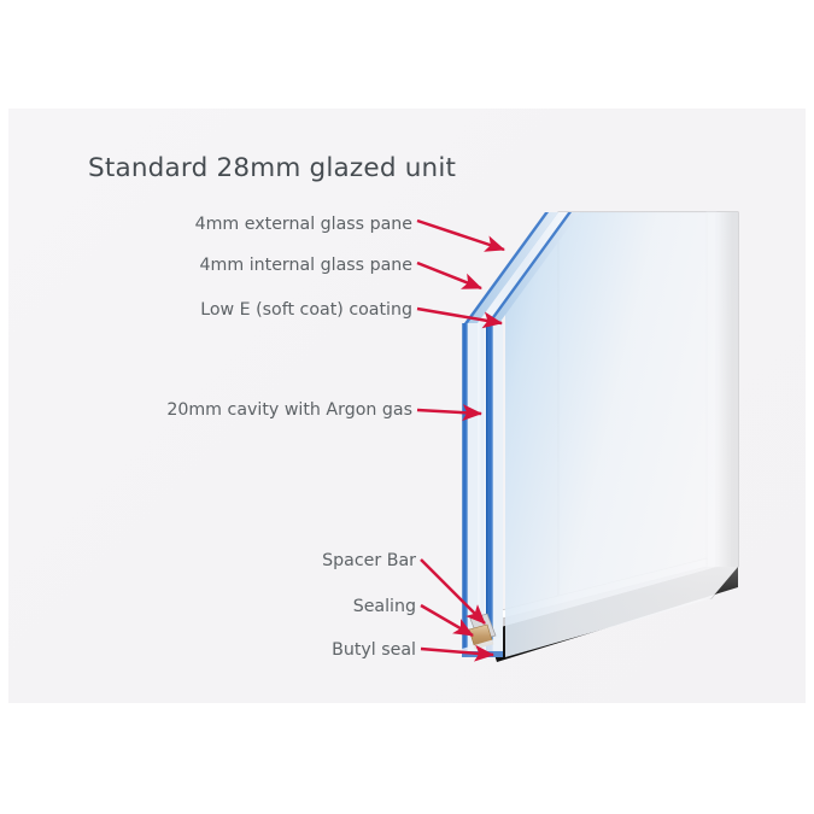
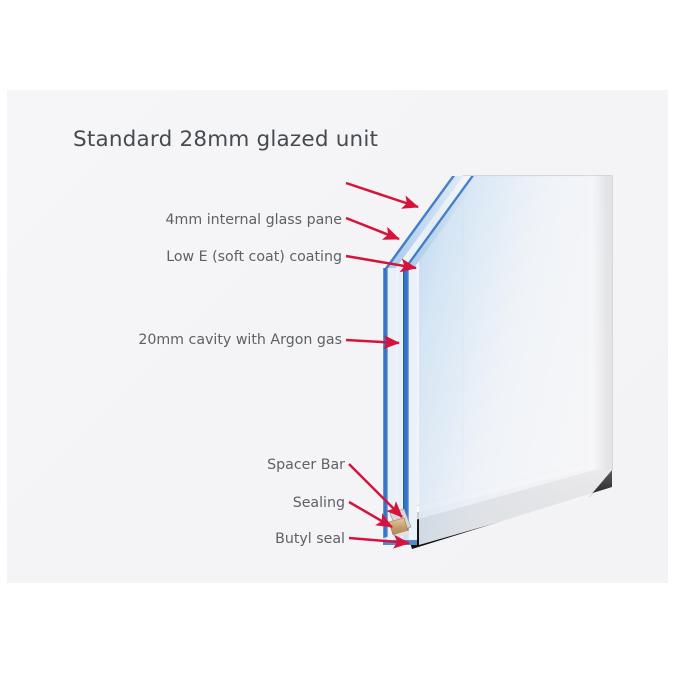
  Standard 28mm glazed unit
- 4mm external glass pane
  4mm internal glass pane
  Low E (soft coat) coating
  20mm cavity with Argon gas
  Spacer Bar
  Sealing
  Butyl seal
